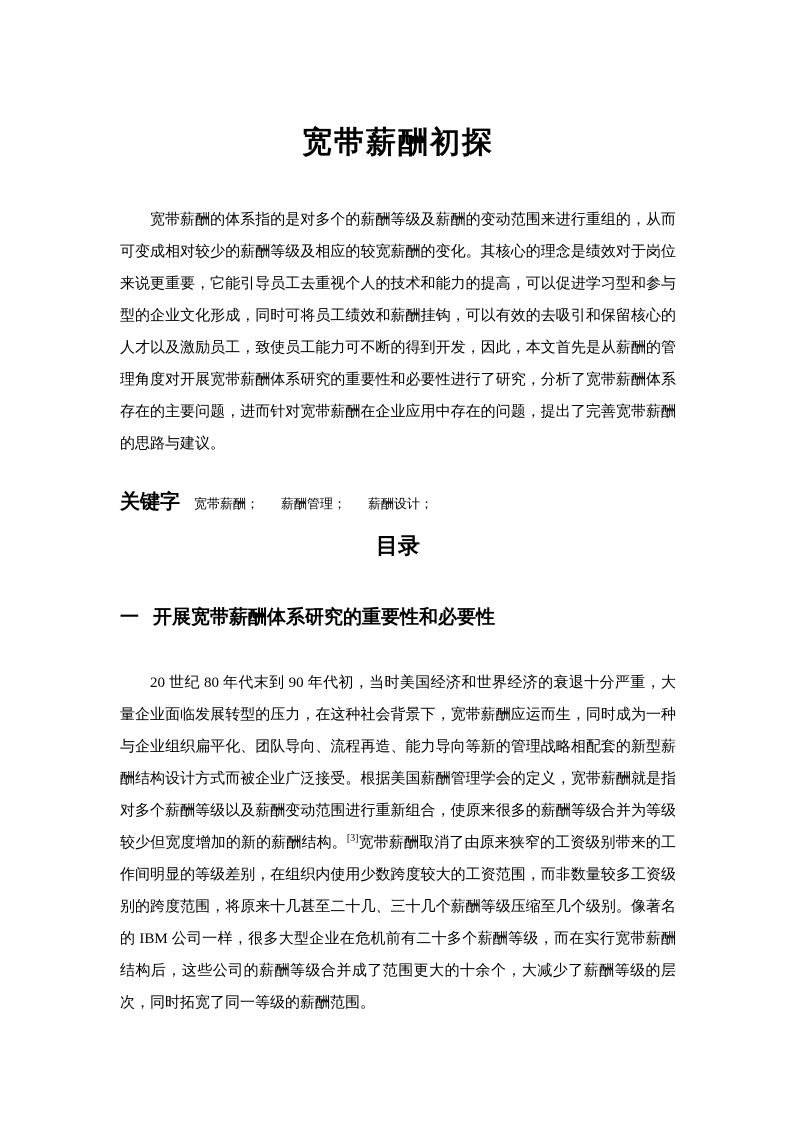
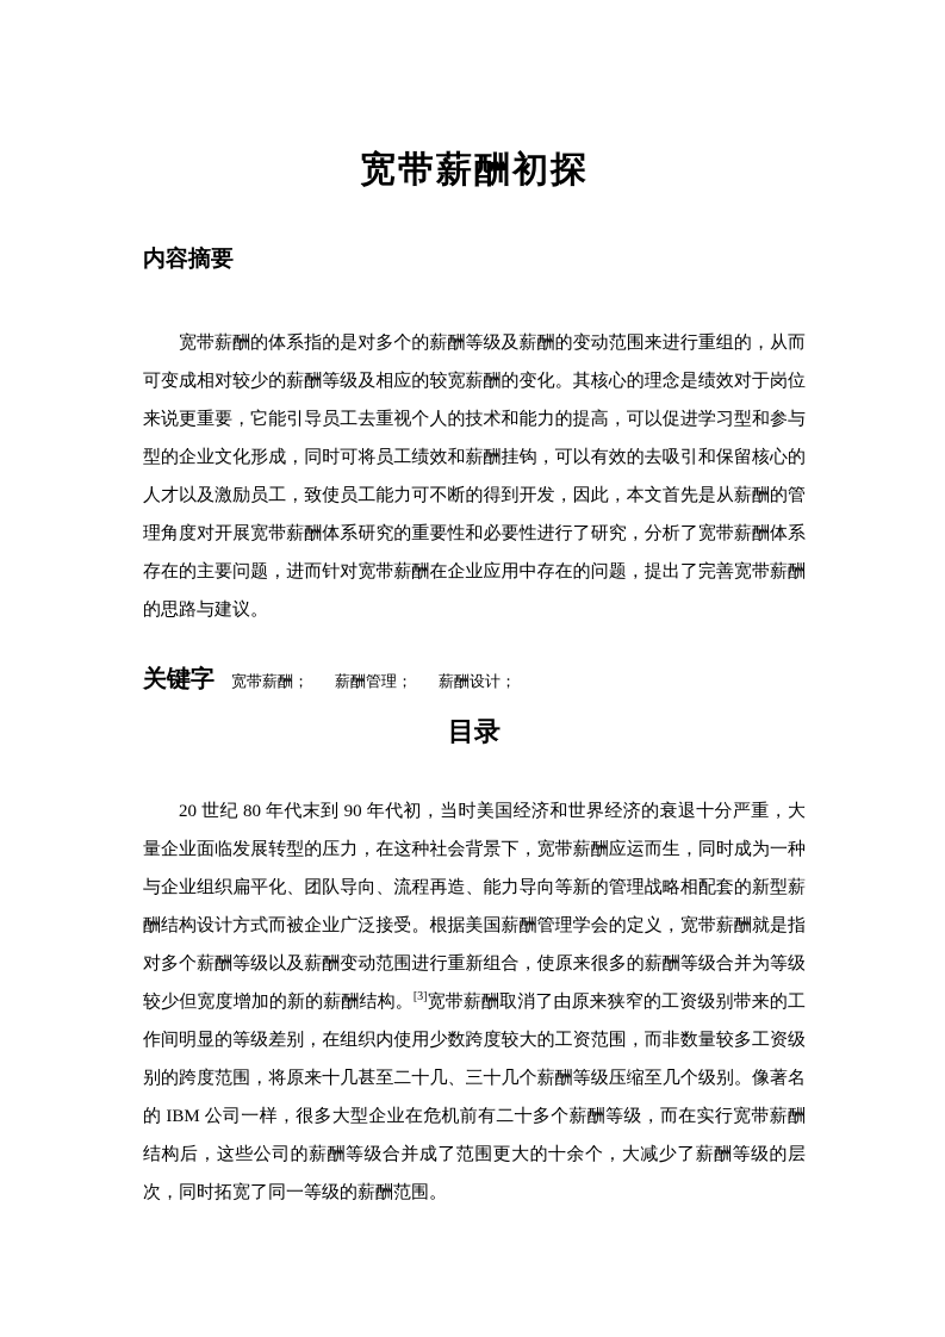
  宽带薪酬初探
+ 内容摘要
  宽带薪酬的体系指的是对多个的薪酬等级及薪酬的变动范围来进行重组的，从而可变成相对较少的薪酬等级及相应的较宽薪酬的变化。其核心的理念是绩效对于岗位来说更重要，它能引导员工去重视个人的技术和能力的提高，可以促进学习型和参与型的企业文化形成，同时可将员工绩效和薪酬挂钩，可以有效的去吸引和保留核心的人才以及激励员工，致使员工能力可不断的得到开发，因此，本文首先是从薪酬的管理角度对开展宽带薪酬体系研究的重要性和必要性进行了研究，分析了宽带薪酬体系存在的主要问题，进而针对宽带薪酬在企业应用中存在的问题，提出了完善宽带薪酬的思路与建议。
  关键字 宽带薪酬； 薪酬管理； 薪酬设计；
  目录
- 一 开展宽带薪酬体系研究的重要性和必要性
  20 世纪 80 年代末到 90 年代初，当时美国经济和世界经济的衰退十分严重，大量企业面临发展转型的压力，在这种社会背景下，宽带薪酬应运而生，同时成为一种与企业组织扁平化、团队导向、流程再造、能力导向等新的管理战略相配套的新型薪酬结构设计方式而被企业广泛接受。根据美国薪酬管理学会的定义，宽带薪酬就是指对多个薪酬等级以及薪酬变动范围进行重新组合，使原来很多的薪酬等级合并为等级较少但宽度增加的新的薪酬结构。[3]宽带薪酬取消了由原来狭窄的工资级别带来的工作间明显的等级差别，在组织内使用少数跨度较大的工资范围，而非数量较多工资级别的跨度范围，将原来十几甚至二十几、三十几个薪酬等级压缩至几个级别。像著名的 IBM 公司一样，很多大型企业在危机前有二十多个薪酬等级，而在实行宽带薪酬结构后，这些公司的薪酬等级合并成了范围更大的十余个，大减少了薪酬等级的层次，同时拓宽了同一等级的薪酬范围。
